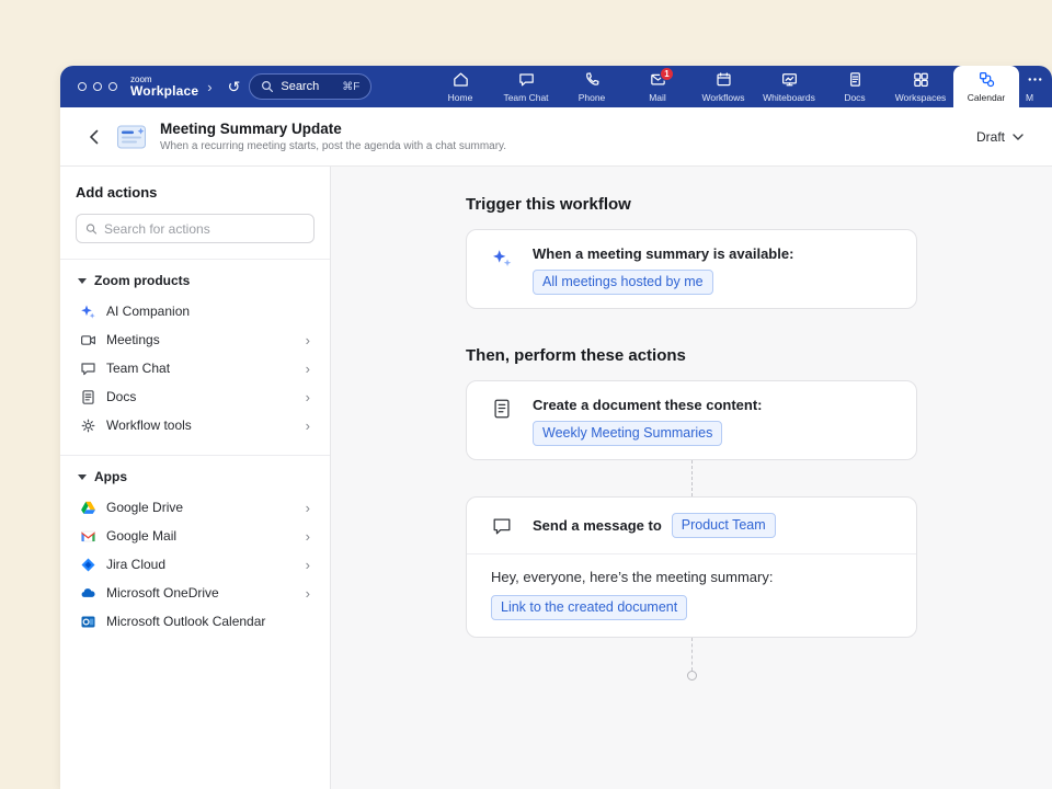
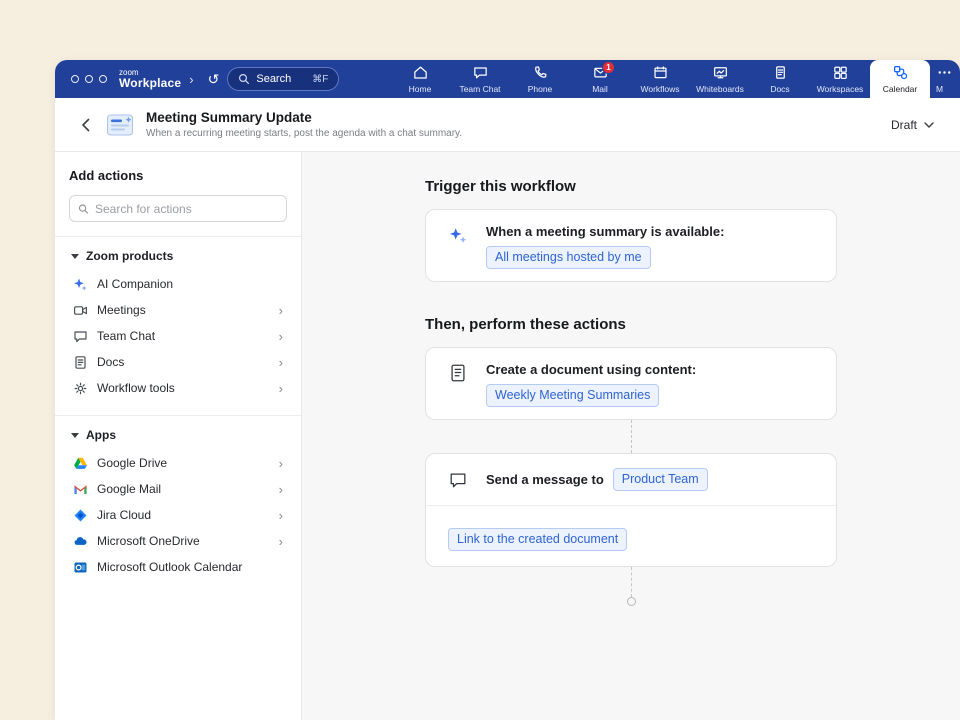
  zoom
  Workplace
  ›
  ↺
  Search
  ⌘F
  Home
  Team Chat
  Phone
  Mail
  1
  Workflows
  Whiteboards
  Docs
  Workspaces
  Calendar
  M
  Meeting Summary Update
  When a recurring meeting starts, post the agenda with a chat summary.
  Draft
  Add actions
  Search for actions
  Zoom products
  AI Companion
  Meetings
  ›
  Team Chat
  ›
  Docs
  ›
  Workflow tools
  ›
  Apps
  Google Drive
  ›
  Google Mail
  ›
  Jira Cloud
  ›
  Microsoft OneDrive
  ›
  Microsoft Outlook Calendar
  Trigger this workflow
  When a meeting summary is available:
  All meetings hosted by me
  Then, perform these actions
- Create a document these content:
+ Create a document using content:
  Weekly Meeting Summaries
  Send a message to
  Product Team
- Hey, everyone, here’s the meeting summary:
  Link to the created document
